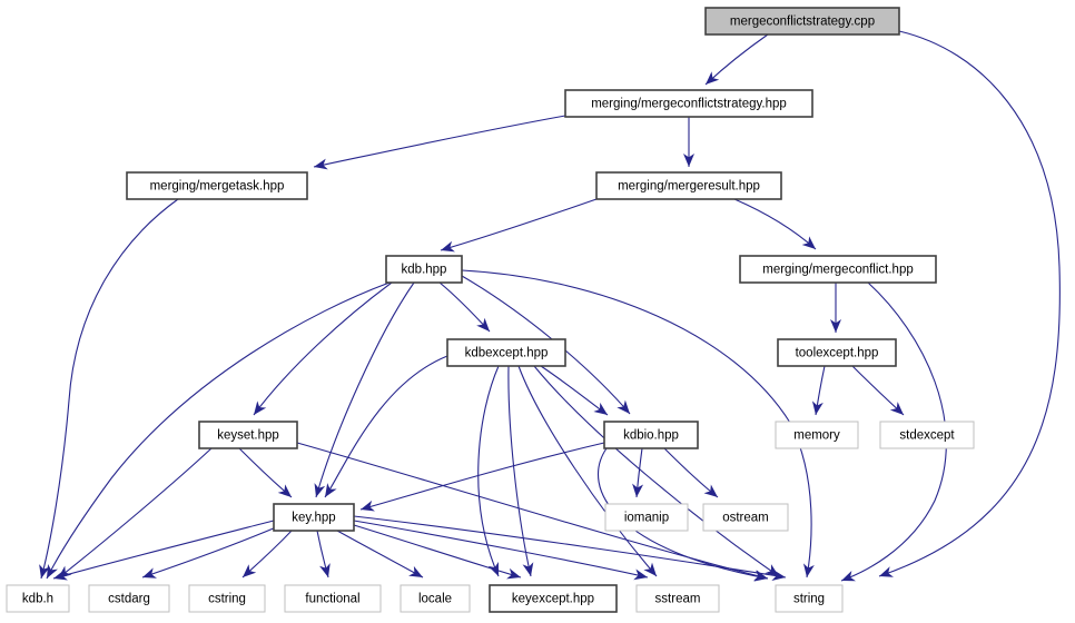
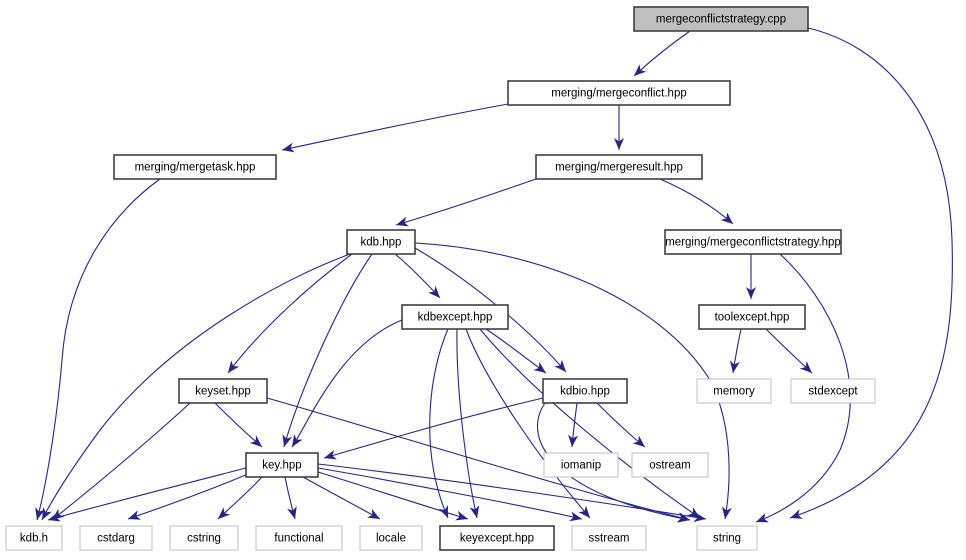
  mergeconflictstrategy.cpp
- merging/mergeconflictstrategy.hpp
+ merging/mergeconflict.hpp
  merging/mergetask.hpp
  merging/mergeresult.hpp
  kdb.hpp
- merging/mergeconflict.hpp
+ merging/mergeconflictstrategy.hpp
  kdbexcept.hpp
  toolexcept.hpp
  keyset.hpp
  kdbio.hpp
  memory
  stdexcept
  key.hpp
  iomanip
  ostream
  kdb.h
  cstdarg
  cstring
  functional
  locale
  keyexcept.hpp
  sstream
  string
